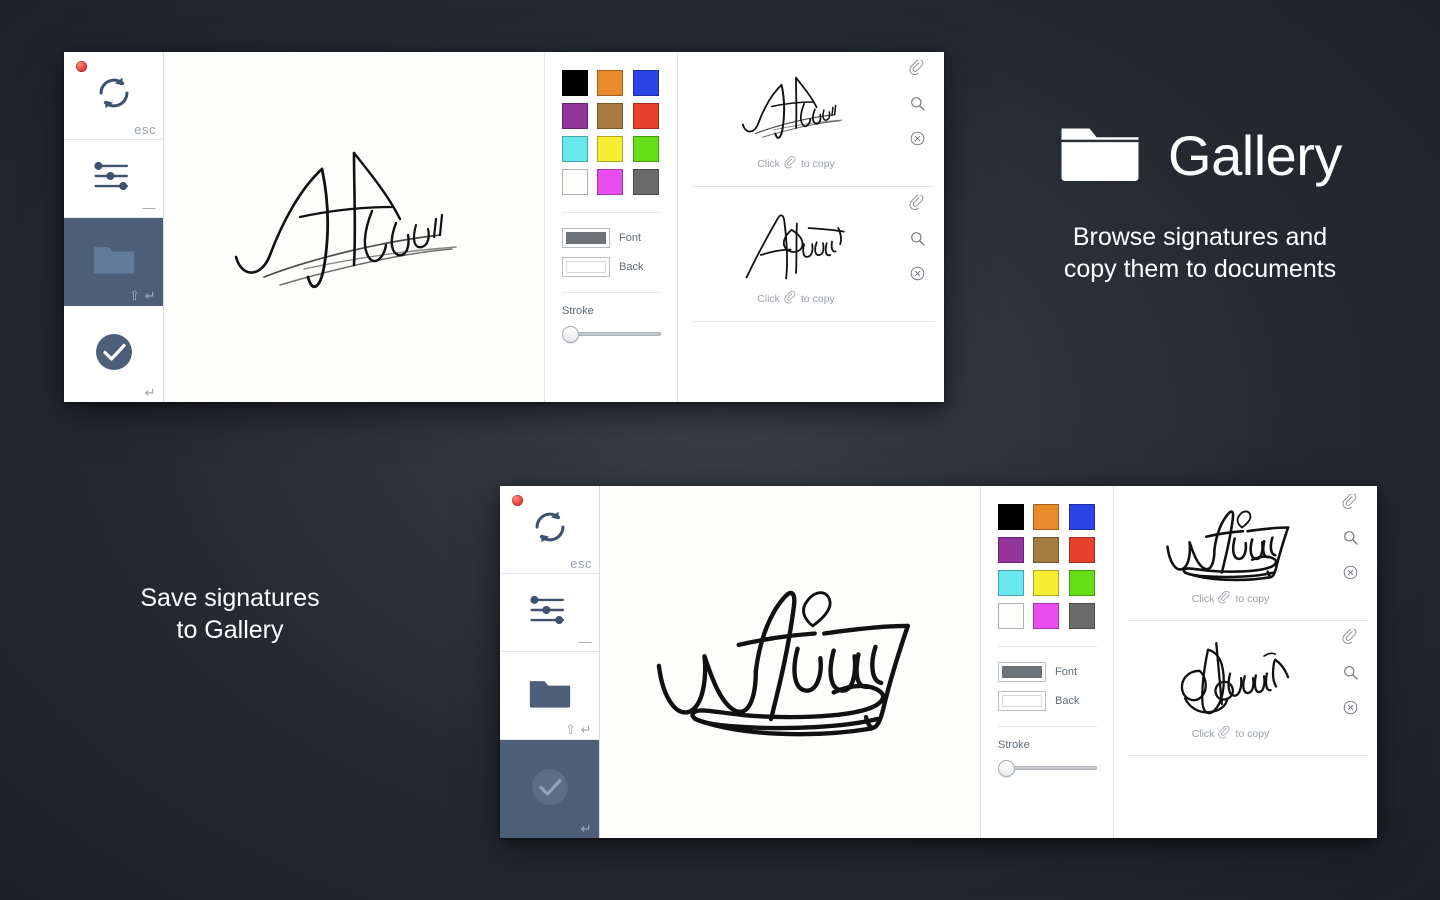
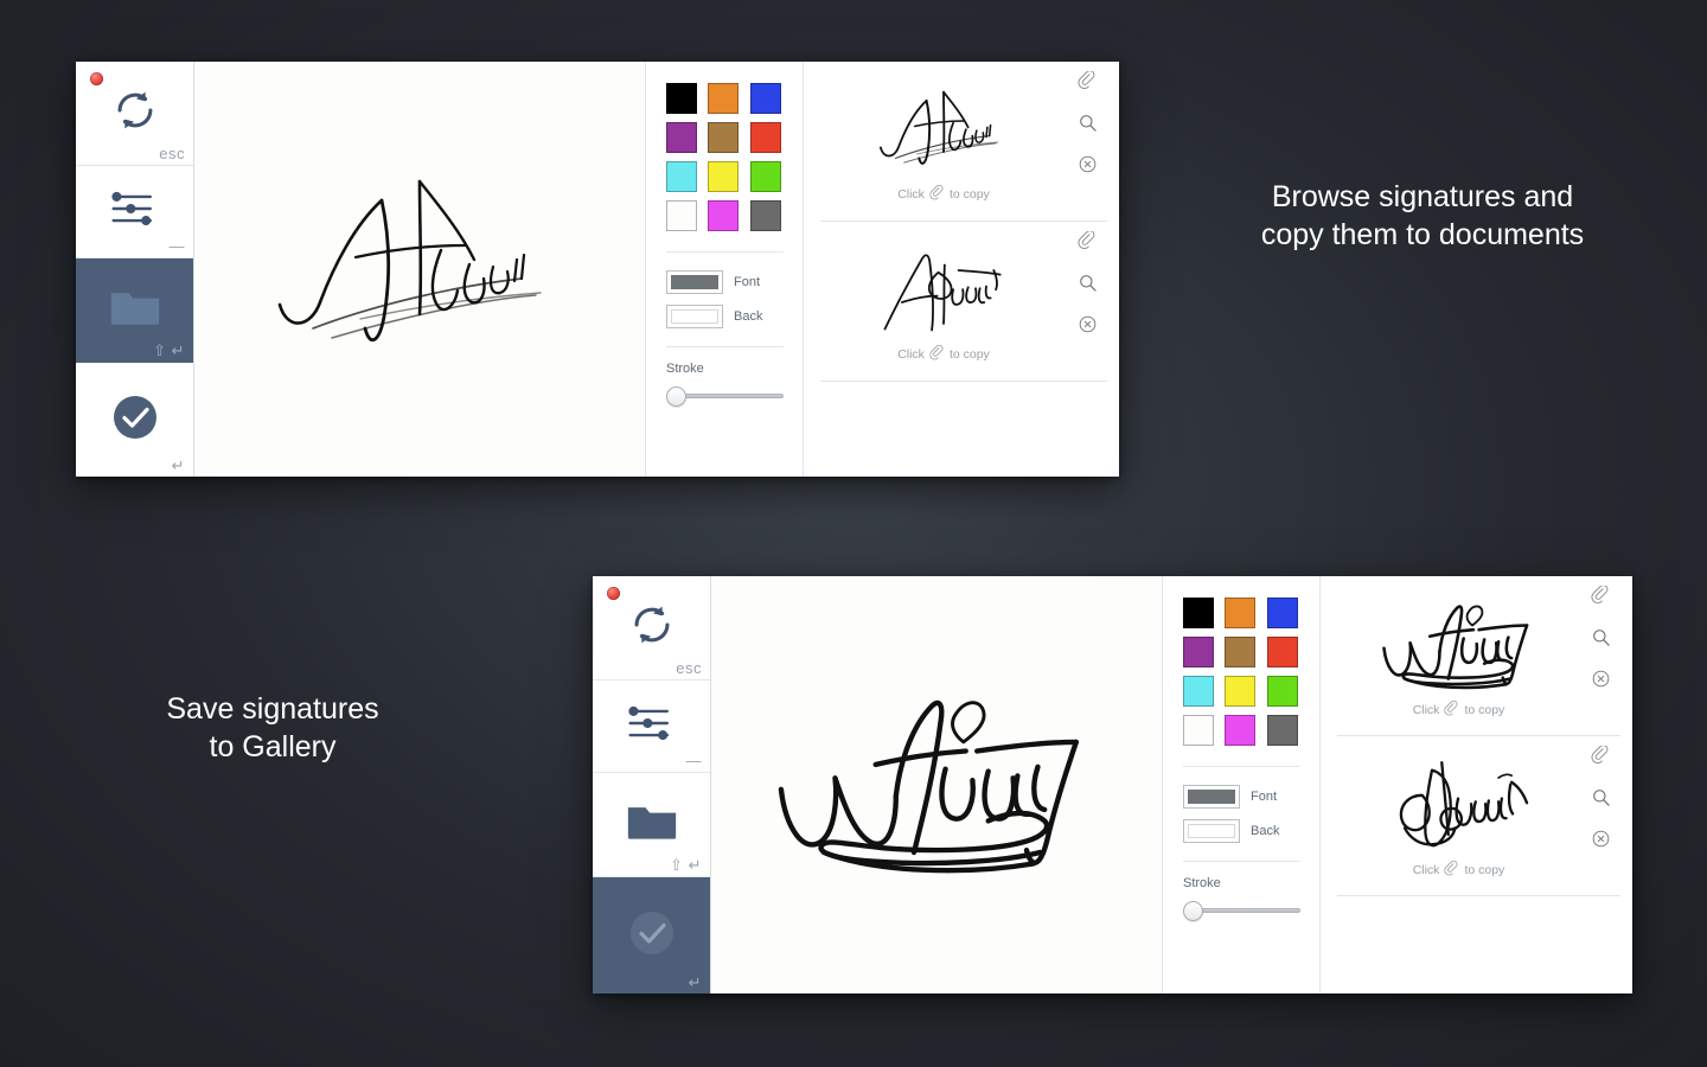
  esc
  —
  ⇧ ↵
  ↵
  Font
  Back
  Stroke
  Click
  to copy
  Click
  to copy
  esc
  —
  ⇧ ↵
  ↵
  Font
  Back
  Stroke
  Click
  to copy
  Click
  to copy
- Gallery
  Browse signatures and
  copy them to documents
  Save signatures
  to Gallery
